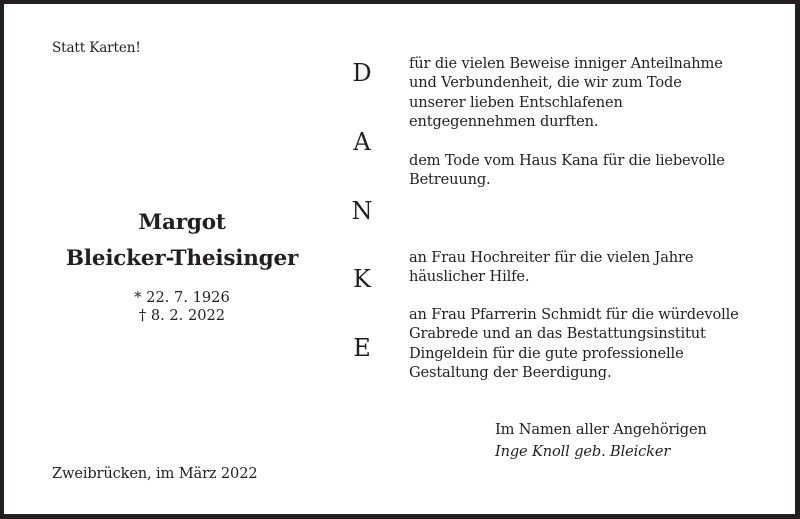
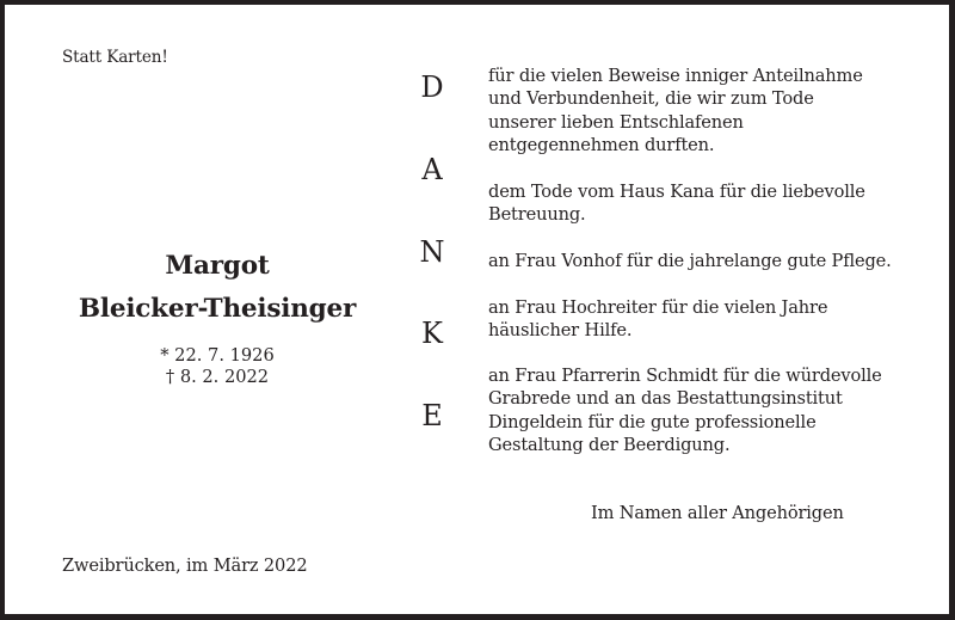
  Statt Karten!
  Margot
  Bleicker-Theisinger
  * 22. 7. 1926
  † 8. 2. 2022
  D
  A
  N
  K
  E
  für die vielen Beweise inniger Anteilnahme
  und Verbundenheit, die wir zum Tode
  unserer lieben Entschlafenen
  entgegennehmen durften.
  dem Tode vom Haus Kana für die liebevolle
  Betreuung.
+ an Frau Vonhof für die jahrelange gute Pflege.
  an Frau Hochreiter für die vielen Jahre
  häuslicher Hilfe.
  an Frau Pfarrerin Schmidt für die würdevolle
  Grabrede und an das Bestattungsinstitut
  Dingeldein für die gute professionelle
  Gestaltung der Beerdigung.
  Im Namen aller Angehörigen
- Inge Knoll geb. Bleicker
  Zweibrücken, im März 2022
